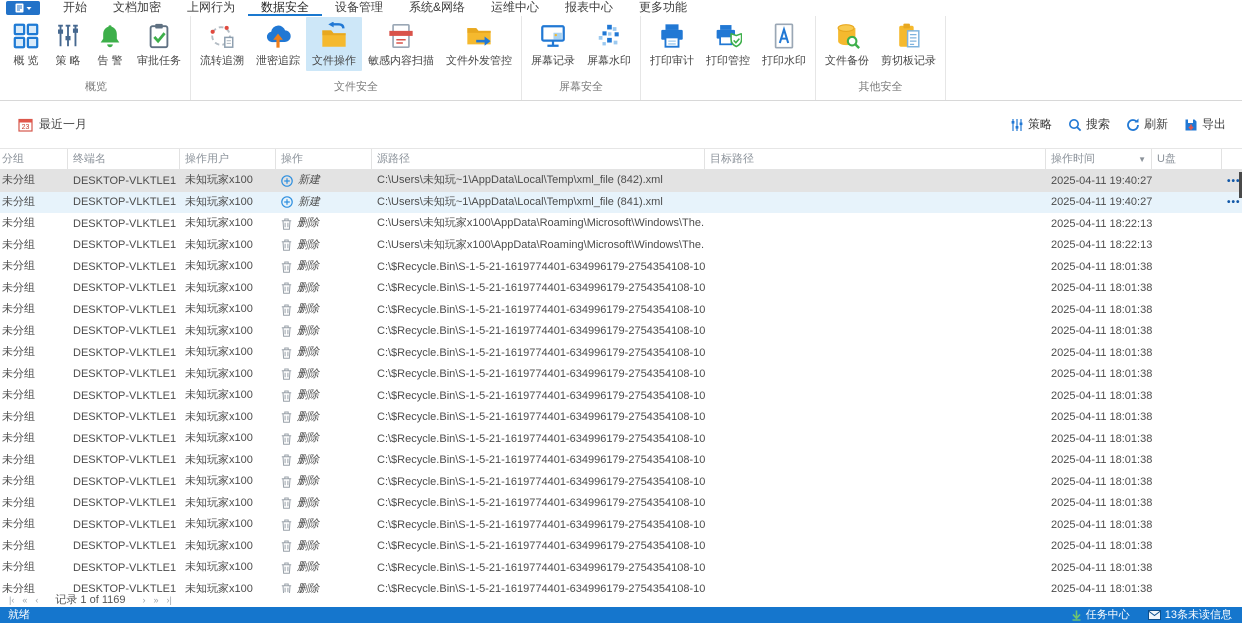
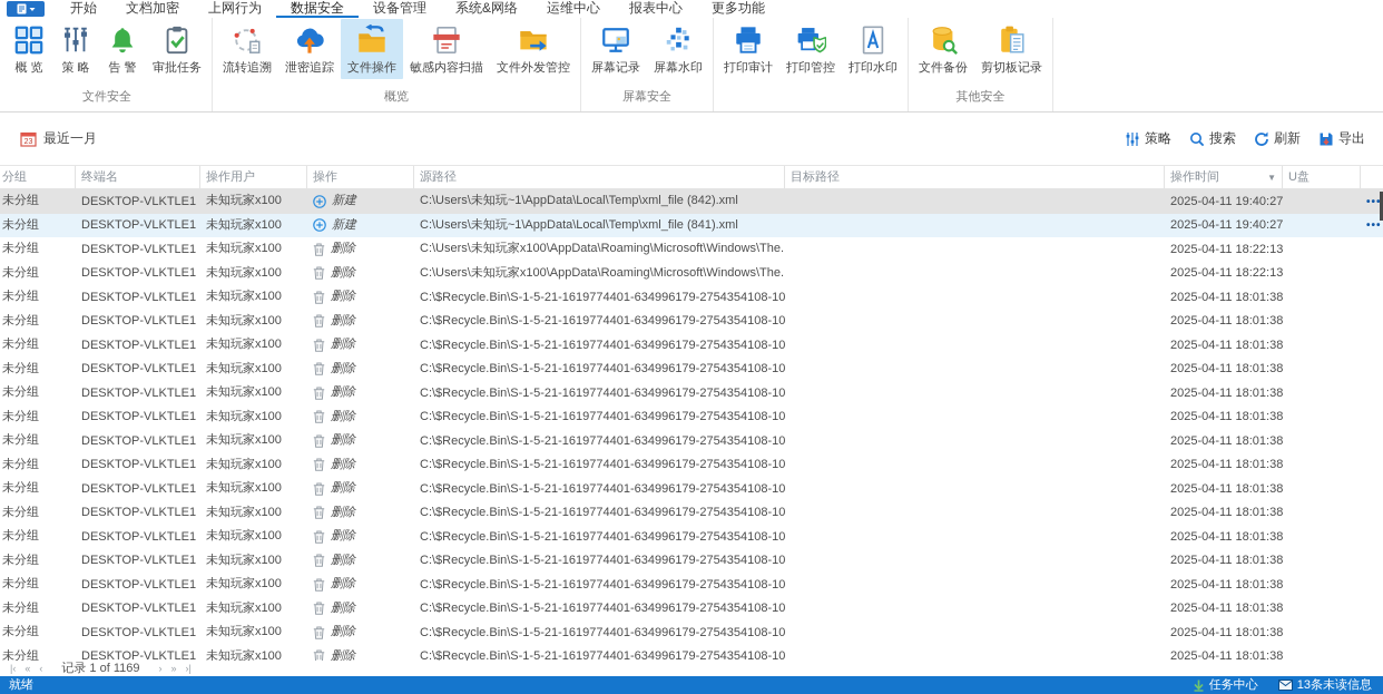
  开始
  文档加密
  上网行为
  数据安全
  设备管理
  系统&网络
  运维中心
  报表中心
  更多功能
  概 览
  策 略
  告 警
  审批任务
- 概览
+ 文件安全
  流转追溯
  泄密追踪
  文件操作
  敏感内容扫描
  文件外发管控
- 文件安全
+ 概览
  屏幕记录
  屏幕水印
  屏幕安全
  打印审计
  打印管控
  打印水印
  文件备份
  剪切板记录
  其他安全
  最近一月
  策略
  搜索
  刷新
  导出
  分组
  终端名
  操作用户
  操作
  源路径
  目标路径
  操作时间
  ▼
  U盘
  未分组
  DESKTOP-VLKTLE1
  未知玩家x100
  新建
  C:\Users\未知玩~1\AppData\Local\Temp\xml_file (842).xml
  2025-04-11 19:40:27
  未分组
  DESKTOP-VLKTLE1
  未知玩家x100
  新建
  C:\Users\未知玩~1\AppData\Local\Temp\xml_file (841).xml
  2025-04-11 19:40:27
  •••
  未分组
  DESKTOP-VLKTLE1
  未知玩家x100
  删除
  C:\Users\未知玩家x100\AppData\Roaming\Microsoft\Windows\The.
  2025-04-11 18:22:13
  未分组
  DESKTOP-VLKTLE1
  未知玩家x100
  删除
  C:\Users\未知玩家x100\AppData\Roaming\Microsoft\Windows\The.
  2025-04-11 18:22:13
  未分组
  DESKTOP-VLKTLE1
  未知玩家x100
  删除
  C:\$Recycle.Bin\S-1-5-21-1619774401-634996179-2754354108-10
  2025-04-11 18:01:38
  未分组
  DESKTOP-VLKTLE1
  未知玩家x100
  删除
  C:\$Recycle.Bin\S-1-5-21-1619774401-634996179-2754354108-10
  2025-04-11 18:01:38
  未分组
  DESKTOP-VLKTLE1
  未知玩家x100
  删除
  C:\$Recycle.Bin\S-1-5-21-1619774401-634996179-2754354108-10
  2025-04-11 18:01:38
  未分组
  DESKTOP-VLKTLE1
  未知玩家x100
  删除
  C:\$Recycle.Bin\S-1-5-21-1619774401-634996179-2754354108-10
  2025-04-11 18:01:38
  未分组
  DESKTOP-VLKTLE1
  未知玩家x100
  删除
  C:\$Recycle.Bin\S-1-5-21-1619774401-634996179-2754354108-10
  2025-04-11 18:01:38
  未分组
  DESKTOP-VLKTLE1
  未知玩家x100
  删除
  C:\$Recycle.Bin\S-1-5-21-1619774401-634996179-2754354108-10
  2025-04-11 18:01:38
  未分组
  DESKTOP-VLKTLE1
  未知玩家x100
  删除
  C:\$Recycle.Bin\S-1-5-21-1619774401-634996179-2754354108-10
  2025-04-11 18:01:38
  未分组
  DESKTOP-VLKTLE1
  未知玩家x100
  删除
  C:\$Recycle.Bin\S-1-5-21-1619774401-634996179-2754354108-10
  2025-04-11 18:01:38
  未分组
  DESKTOP-VLKTLE1
  未知玩家x100
  删除
  C:\$Recycle.Bin\S-1-5-21-1619774401-634996179-2754354108-10
  2025-04-11 18:01:38
  未分组
  DESKTOP-VLKTLE1
  未知玩家x100
  删除
  C:\$Recycle.Bin\S-1-5-21-1619774401-634996179-2754354108-10
  2025-04-11 18:01:38
  未分组
  DESKTOP-VLKTLE1
  未知玩家x100
  删除
  C:\$Recycle.Bin\S-1-5-21-1619774401-634996179-2754354108-10
  2025-04-11 18:01:38
  未分组
  DESKTOP-VLKTLE1
  未知玩家x100
  删除
  C:\$Recycle.Bin\S-1-5-21-1619774401-634996179-2754354108-10
  2025-04-11 18:01:38
  未分组
  DESKTOP-VLKTLE1
  未知玩家x100
  删除
  C:\$Recycle.Bin\S-1-5-21-1619774401-634996179-2754354108-10
  2025-04-11 18:01:38
  未分组
  DESKTOP-VLKTLE1
  未知玩家x100
  删除
  C:\$Recycle.Bin\S-1-5-21-1619774401-634996179-2754354108-10
  2025-04-11 18:01:38
  未分组
  DESKTOP-VLKTLE1
  未知玩家x100
  删除
  C:\$Recycle.Bin\S-1-5-21-1619774401-634996179-2754354108-10
  2025-04-11 18:01:38
  未分组
  DESKTOP-VLKTLE1
  未知玩家x100
  删除
  C:\$Recycle.Bin\S-1-5-21-1619774401-634996179-2754354108-10
  2025-04-11 18:01:38
  |‹
  «
  ‹
  记录 1 of 1169
  ›
  »
  ›|
  就绪
  任务中心
  13条未读信息
